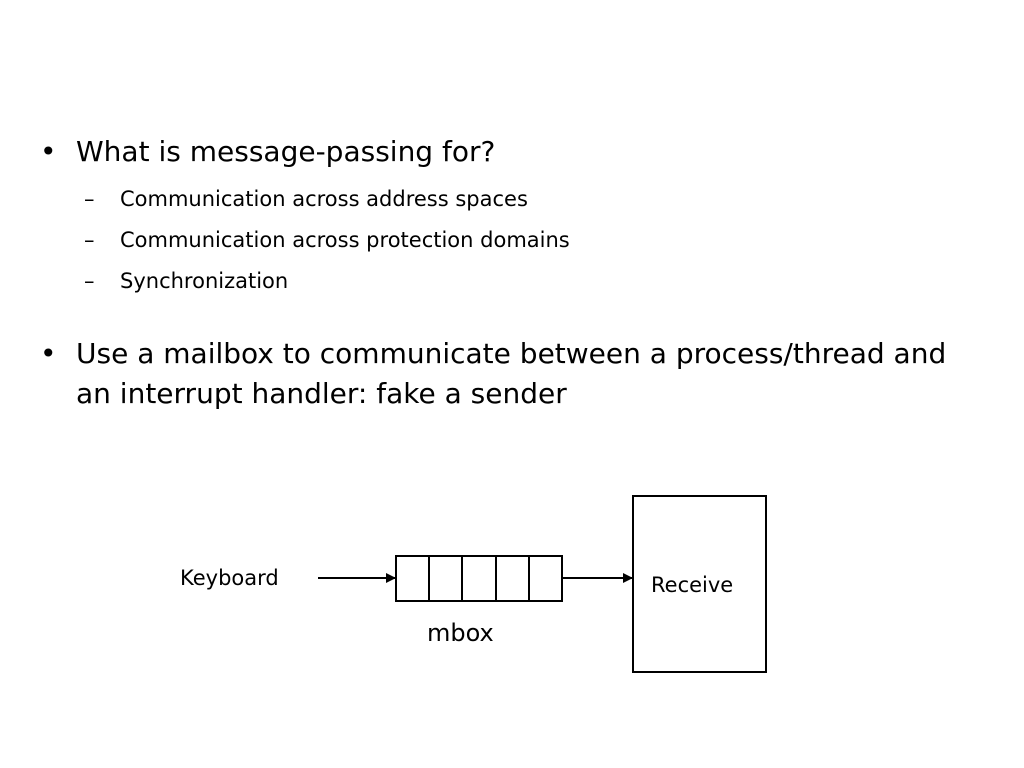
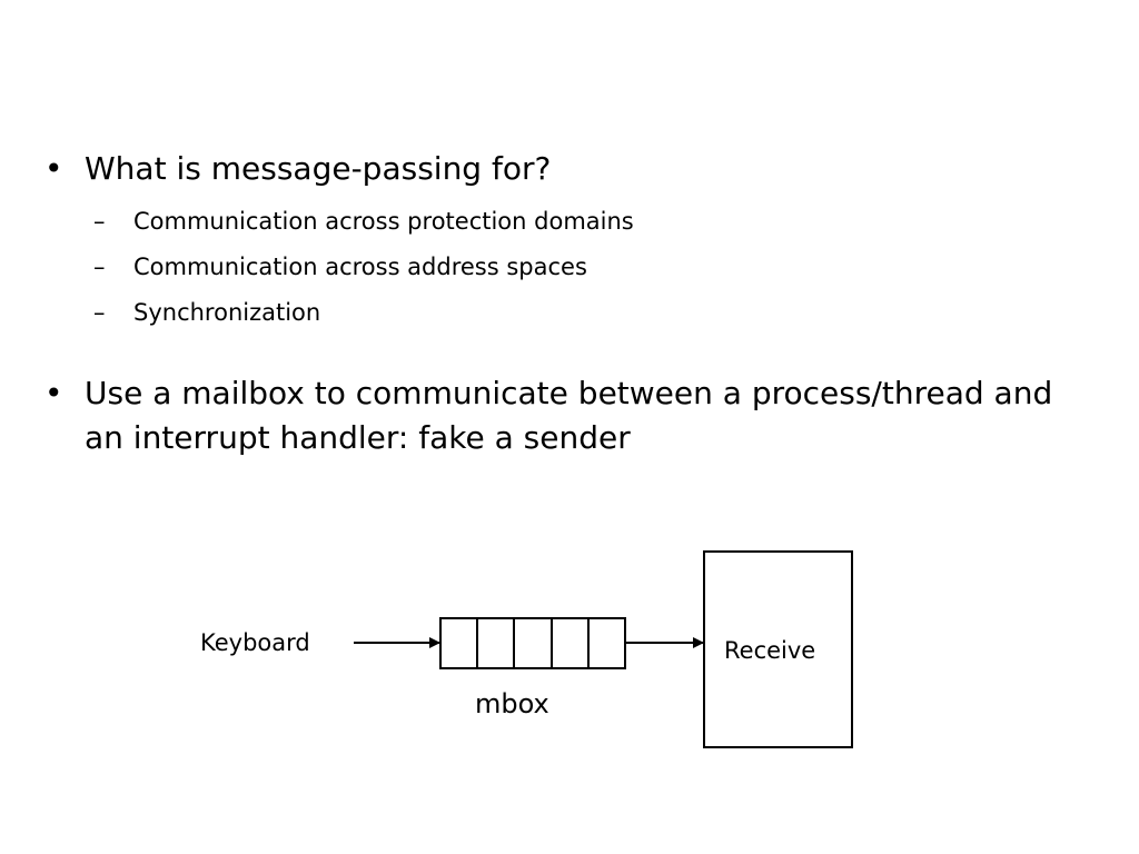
  •
  What is message-passing for?
  –
- Communication across address spaces
+ Communication across protection domains
  –
- Communication across protection domains
+ Communication across address spaces
  –
  Synchronization
  •
  Use a mailbox to communicate between a process/thread and an interrupt handler: fake a sender
  Keyboard
  mbox
  Receive
